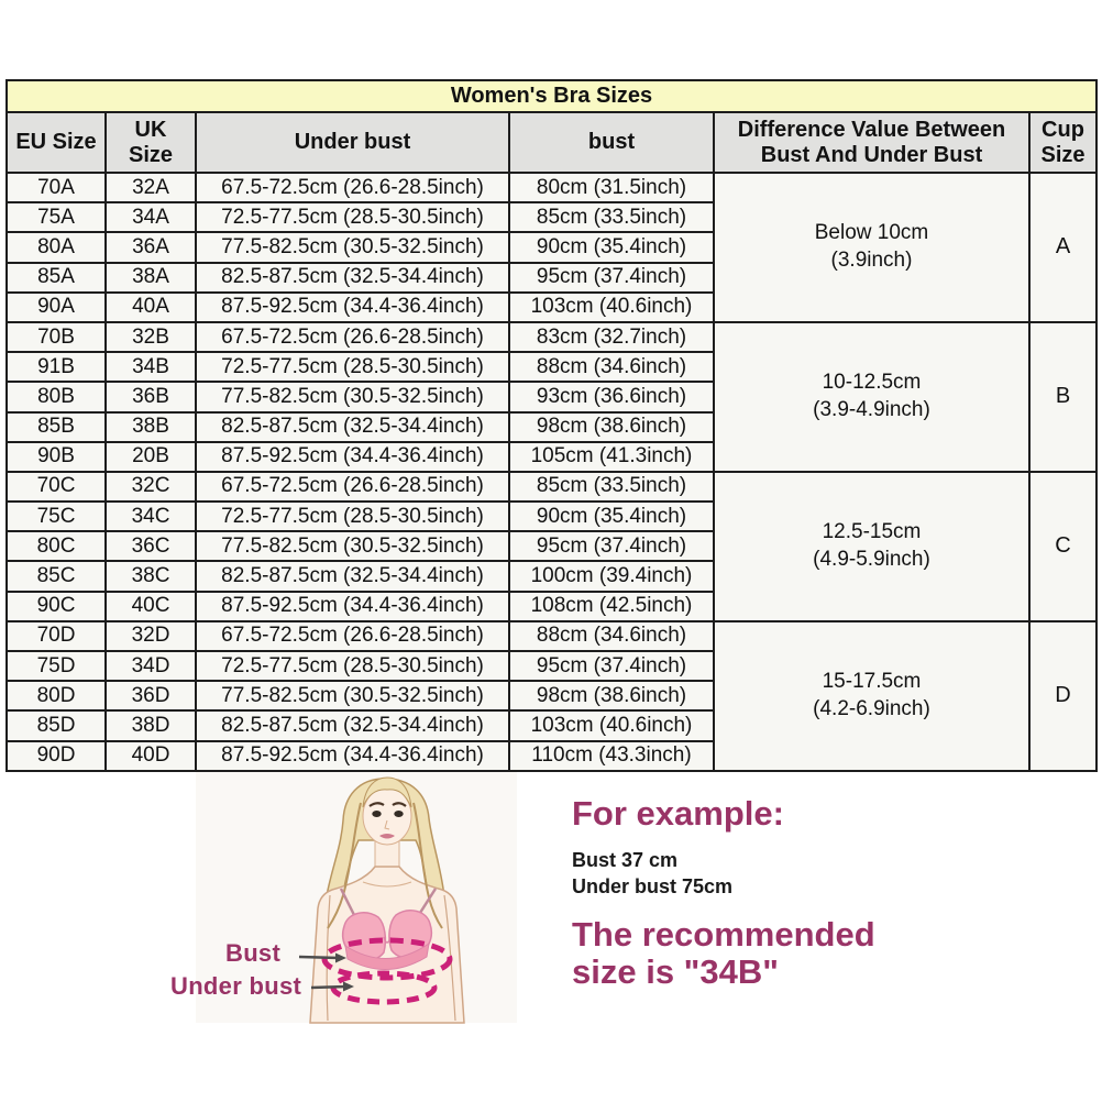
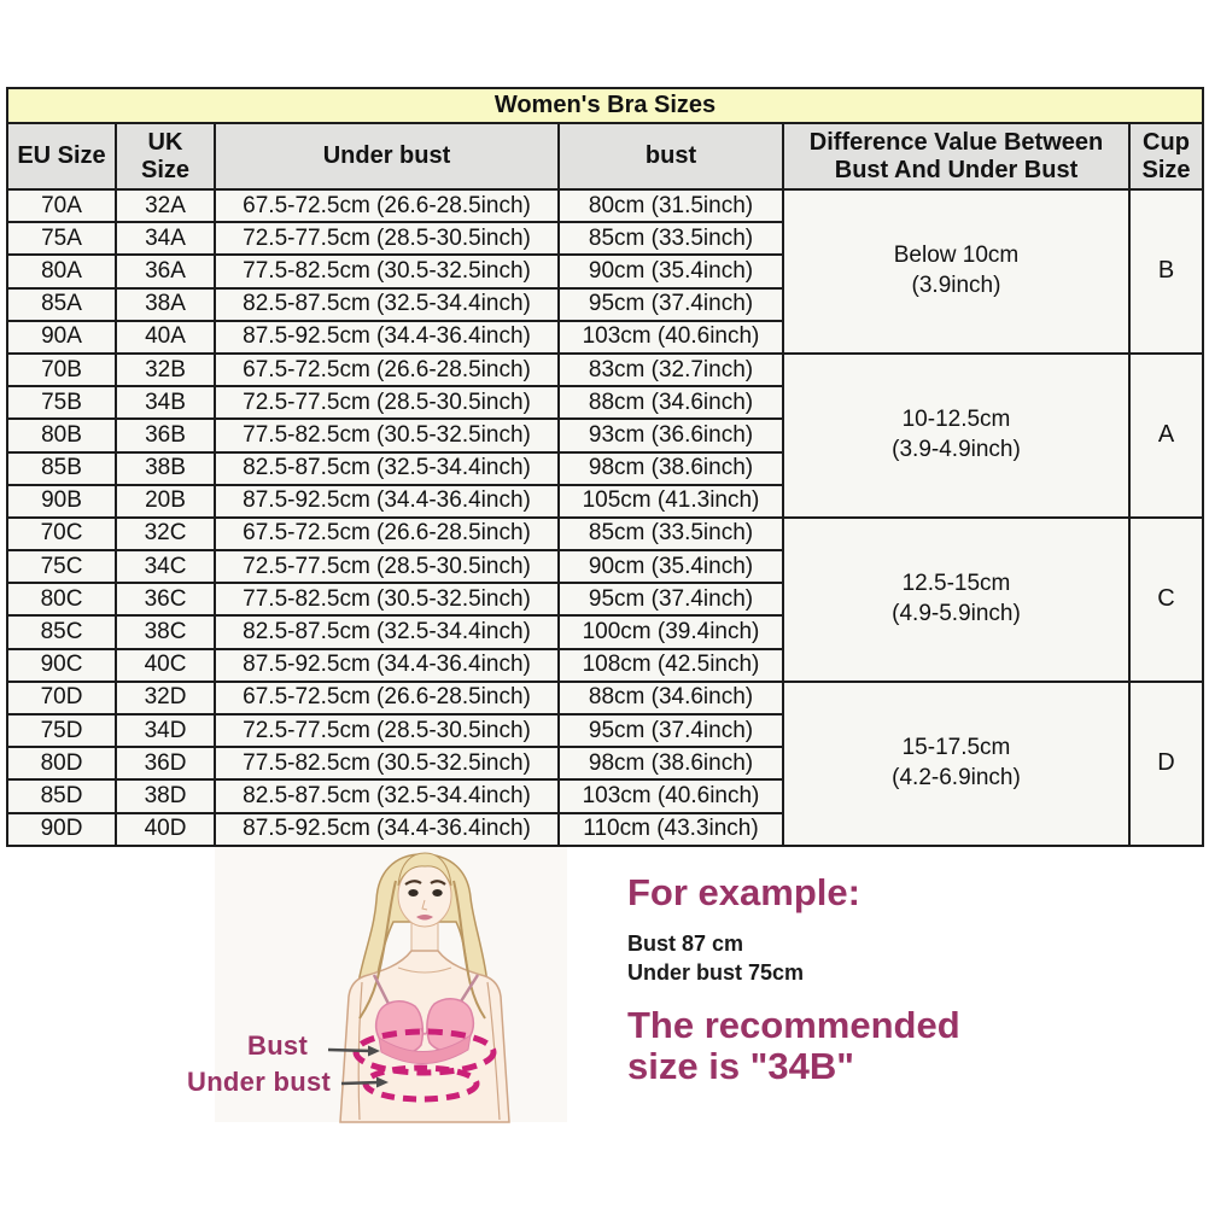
  Women's Bra Sizes
  EU Size	UK Size	Under bust	bust	Difference Value Between Bust And Under Bust	Cup Size
- 70A	32A	67.5-72.5cm (26.6-28.5inch)	80cm (31.5inch)	Below 10cm(3.9inch)	A
+ 70A	32A	67.5-72.5cm (26.6-28.5inch)	80cm (31.5inch)	Below 10cm(3.9inch)	B
  75A	34A	72.5-77.5cm (28.5-30.5inch)	85cm (33.5inch)
  80A	36A	77.5-82.5cm (30.5-32.5inch)	90cm (35.4inch)
  85A	38A	82.5-87.5cm (32.5-34.4inch)	95cm (37.4inch)
  90A	40A	87.5-92.5cm (34.4-36.4inch)	103cm (40.6inch)
- 70B	32B	67.5-72.5cm (26.6-28.5inch)	83cm (32.7inch)	10-12.5cm(3.9-4.9inch)	B
+ 70B	32B	67.5-72.5cm (26.6-28.5inch)	83cm (32.7inch)	10-12.5cm(3.9-4.9inch)	A
- 91B	34B	72.5-77.5cm (28.5-30.5inch)	88cm (34.6inch)
+ 75B	34B	72.5-77.5cm (28.5-30.5inch)	88cm (34.6inch)
  80B	36B	77.5-82.5cm (30.5-32.5inch)	93cm (36.6inch)
  85B	38B	82.5-87.5cm (32.5-34.4inch)	98cm (38.6inch)
  90B	20B	87.5-92.5cm (34.4-36.4inch)	105cm (41.3inch)
  70C	32C	67.5-72.5cm (26.6-28.5inch)	85cm (33.5inch)	12.5-15cm(4.9-5.9inch)	C
  75C	34C	72.5-77.5cm (28.5-30.5inch)	90cm (35.4inch)
  80C	36C	77.5-82.5cm (30.5-32.5inch)	95cm (37.4inch)
  85C	38C	82.5-87.5cm (32.5-34.4inch)	100cm (39.4inch)
  90C	40C	87.5-92.5cm (34.4-36.4inch)	108cm (42.5inch)
  70D	32D	67.5-72.5cm (26.6-28.5inch)	88cm (34.6inch)	15-17.5cm(4.2-6.9inch)	D
  75D	34D	72.5-77.5cm (28.5-30.5inch)	95cm (37.4inch)
  80D	36D	77.5-82.5cm (30.5-32.5inch)	98cm (38.6inch)
  85D	38D	82.5-87.5cm (32.5-34.4inch)	103cm (40.6inch)
  90D	40D	87.5-92.5cm (34.4-36.4inch)	110cm (43.3inch)
  Bust
  Under bust
  For example:
- Bust 37 cm
+ Bust 87 cm
  Under bust 75cm
  The recommended
  size is "34B"
